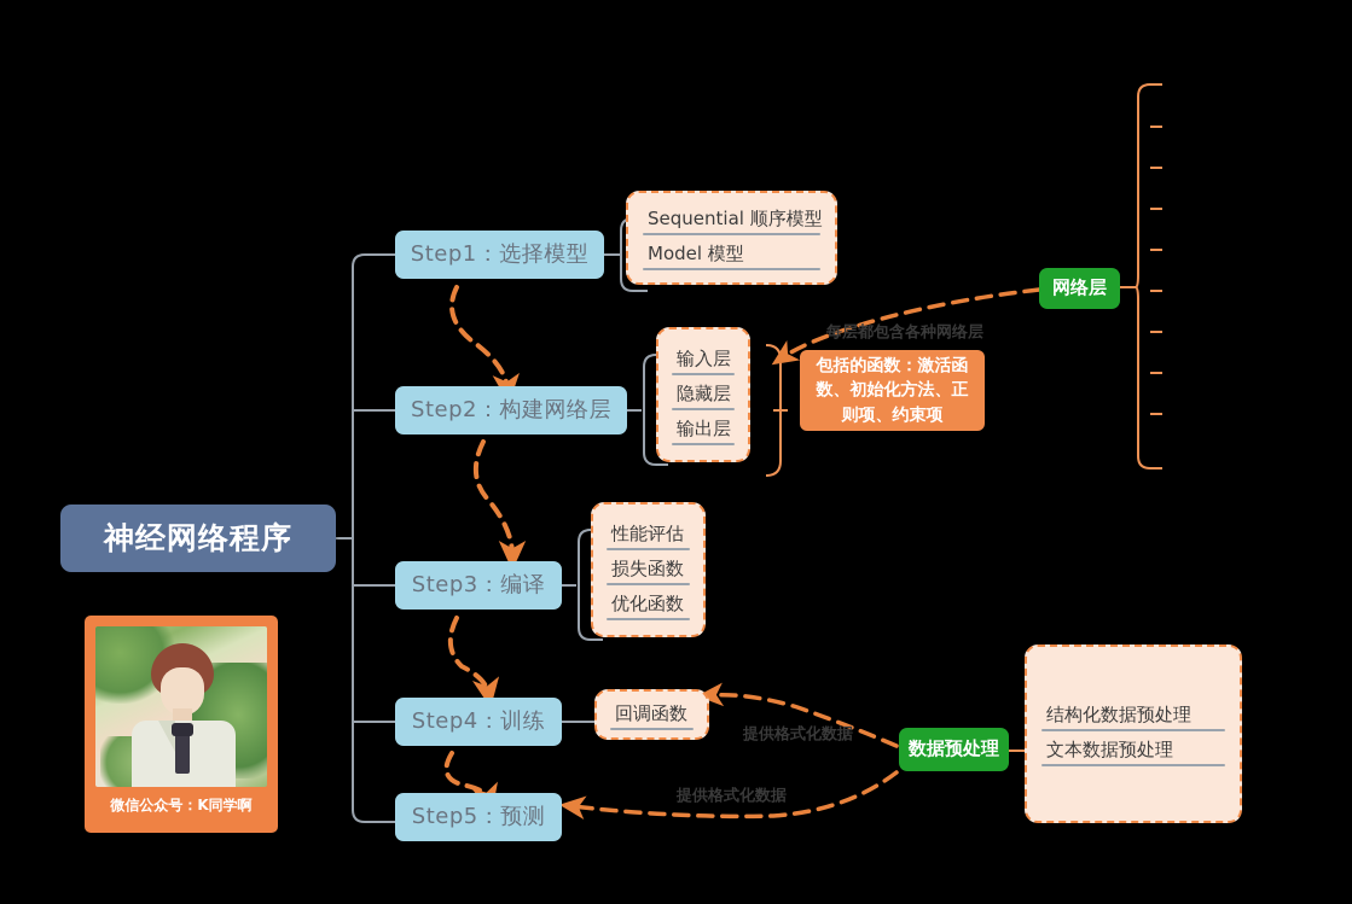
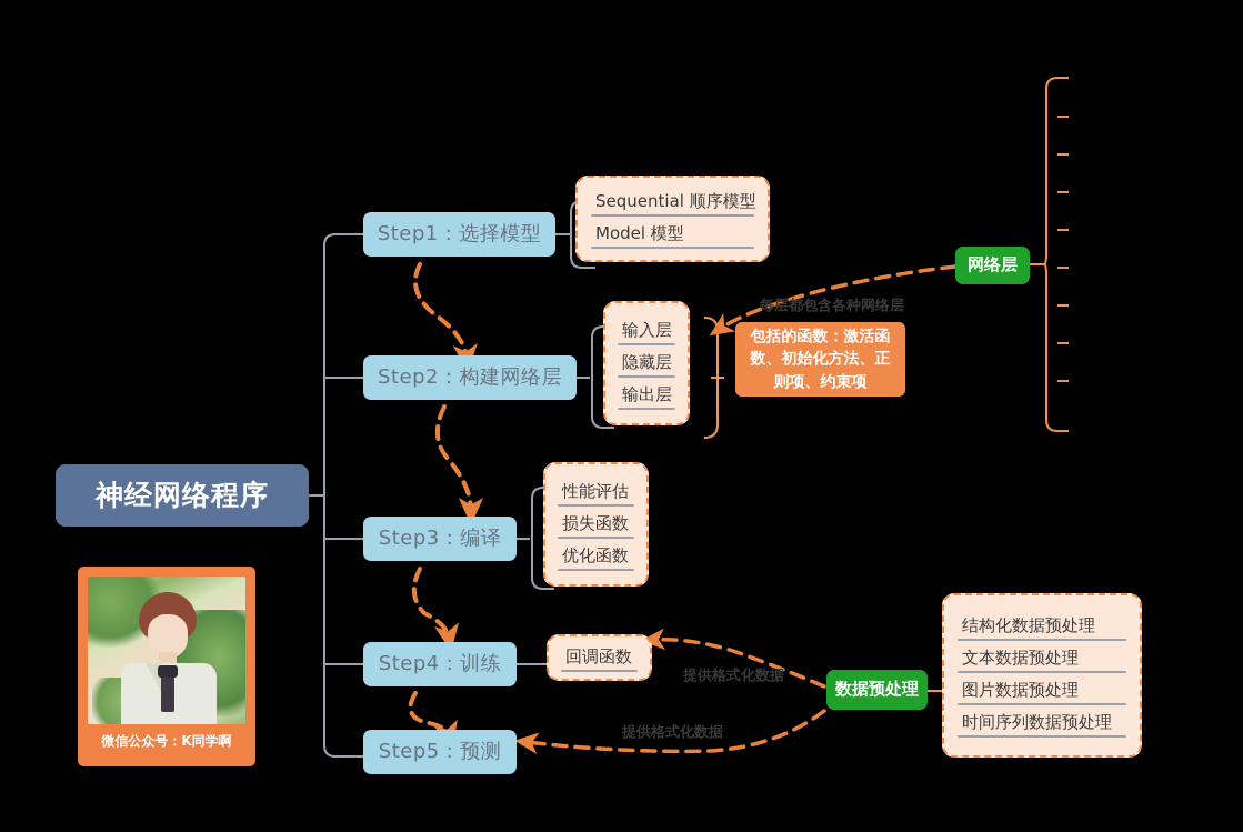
  神经网络程序
  微信公众号：K同学啊
  Step1：选择模型
  Step2：构建网络层
  Step3：编译
  Step4：训练
  Step5：预测
  Sequential 顺序模型
  Model 模型
  输入层
  隐藏层
  输出层
  性能评估
  损失函数
  优化函数
  回调函数
  结构化数据预处理
  文本数据预处理
+ 图片数据预处理
+ 时间序列数据预处理
  网络层
  数据预处理
  包括的函数：激活函数、初始化方法、正则项、约束项
  每层都包含各种网络层
  提供格式化数据
  提供格式化数据
